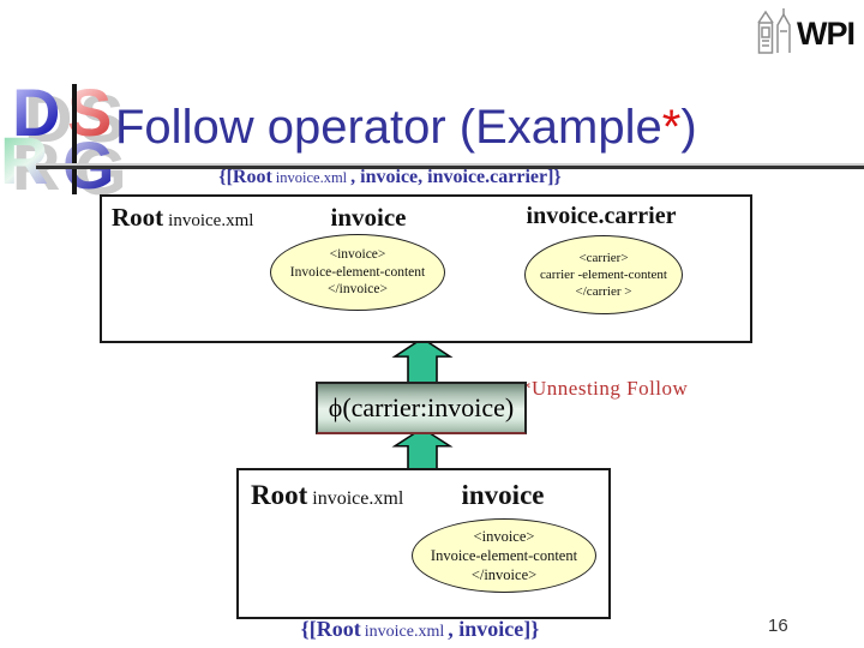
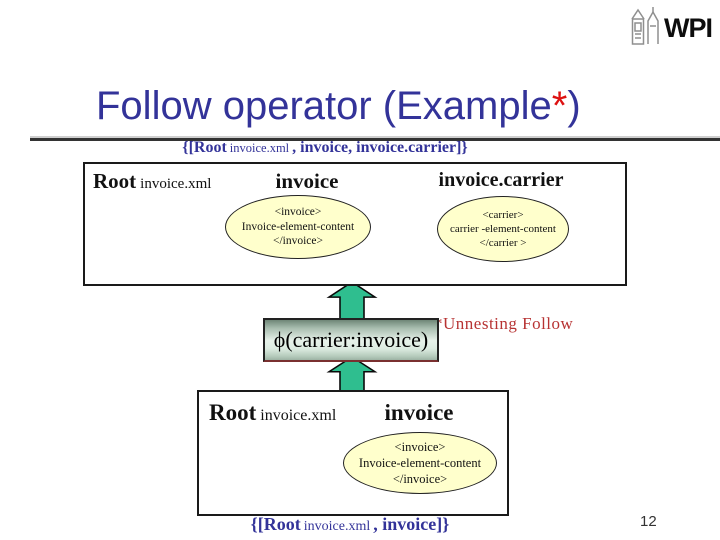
  WPI
- D
- S
- R
  Follow operator (Example*)
  {[Root invoice.xml , invoice, invoice.carrier]}
  Root invoice.xml
  invoice
  invoice.carrier
  <invoice>
  Invoice-element-content
  </invoice>
  <carrier>
  carrier -element-content
  </carrier >
  ϕ(carrier:invoice)
  Unnesting Follow
  Root invoice.xml
  invoice
  <invoice>
  Invoice-element-content
  </invoice>
  {[Root invoice.xml , invoice]}
- 16
+ 12
